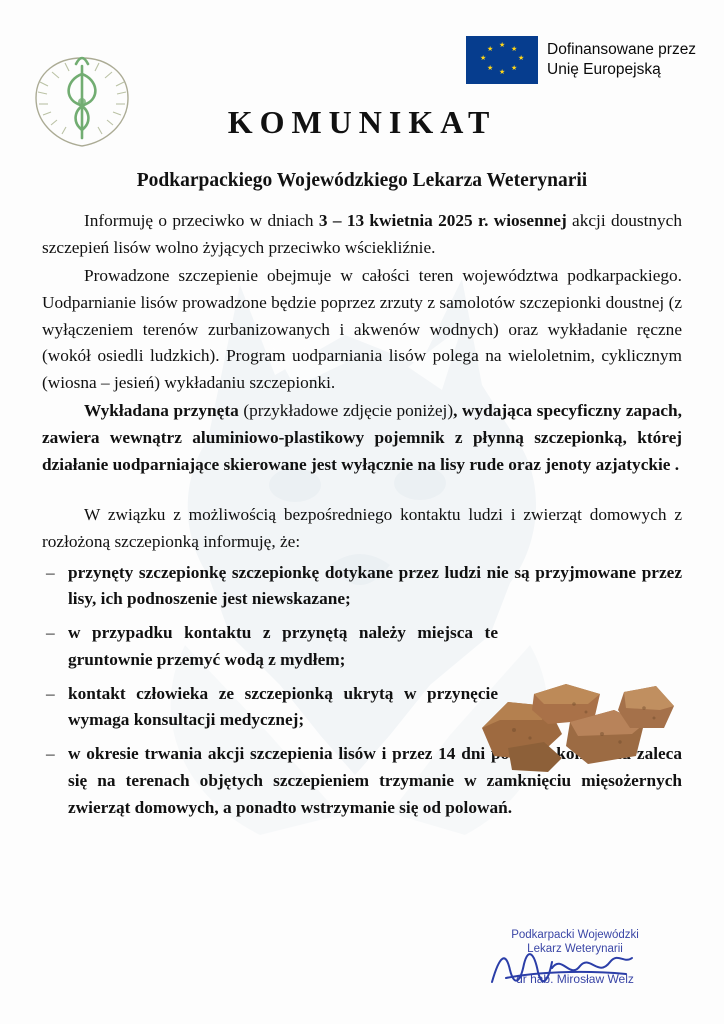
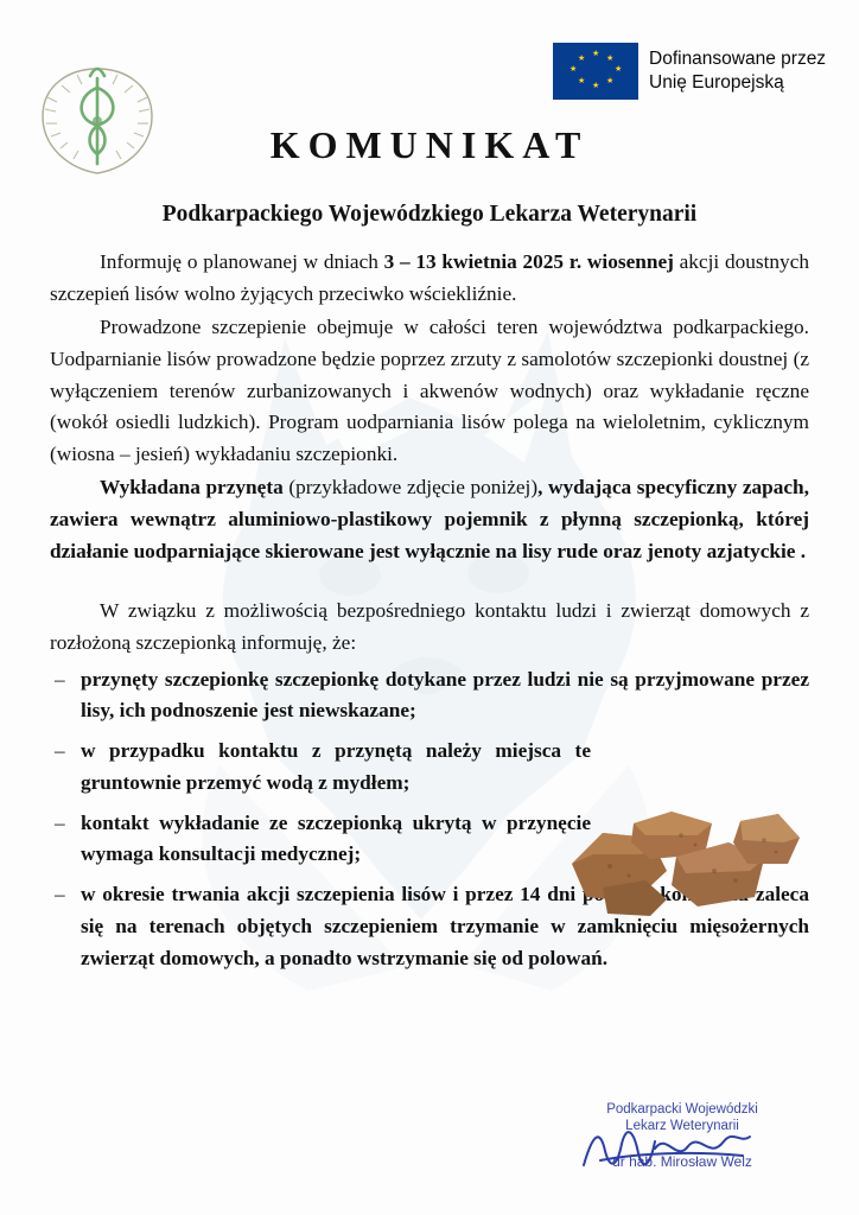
  ★
  ★
  ★
  ★
  ★
  ★
  ★
  ★
  Dofinansowane przez
  Unię Europejską
  KOMUNIKAT
  Podkarpackiego Wojewódzkiego Lekarza Weterynarii
- Informuję o przeciwko w dniach 3 – 13 kwietnia 2025 r. wiosennej akcji doustnych szczepień lisów wolno żyjących przeciwko wściekliźnie.
+ Informuję o planowanej w dniach 3 – 13 kwietnia 2025 r. wiosennej akcji doustnych szczepień lisów wolno żyjących przeciwko wściekliźnie.
  Prowadzone szczepienie obejmuje w całości teren województwa podkarpackiego. Uodparnianie lisów prowadzone będzie poprzez zrzuty z samolotów szczepionki doustnej (z wyłączeniem terenów zurbanizowanych i akwenów wodnych) oraz wykładanie ręczne (wokół osiedli ludzkich). Program uodparniania lisów polega na wieloletnim, cyklicznym (wiosna – jesień) wykładaniu szczepionki.
  Wykładana przynęta (przykładowe zdjęcie poniżej), wydająca specyficzny zapach, zawiera wewnątrz aluminiowo-plastikowy pojemnik z płynną szczepionką, której działanie uodparniające skierowane jest wyłącznie na lisy rude oraz jenoty azjatyckie .
  W związku z możliwością bezpośredniego kontaktu ludzi i zwierząt domowych z rozłożoną szczepionką informuję, że:
  –
  przynęty szczepionkę szczepionkę dotykane przez ludzi nie są przyjmowane przez lisy, ich podnoszenie jest niewskazane;
  –
  w przypadku kontaktu z przynętą należy miejsca te gruntownie przemyć wodą z mydłem;
  –
- kontakt człowieka ze szczepionką ukrytą w przynęcie wymaga konsultacji medycznej;
+ kontakt wykładanie ze szczepionką ukrytą w przynęcie wymaga konsultacji medycznej;
  –
  w okresie trwania akcji szczepienia lisów i przez 14 dniko zaleca się na terenach objętych szczepieniem trzymanie w zamknięciu mięsożernych zwierząt domowych, a ponadto wstrzymanie się od polowań.
  Podkarpacki Wojewódzki
  Lekarz Weterynarii
  r h. Mirosław Welz
